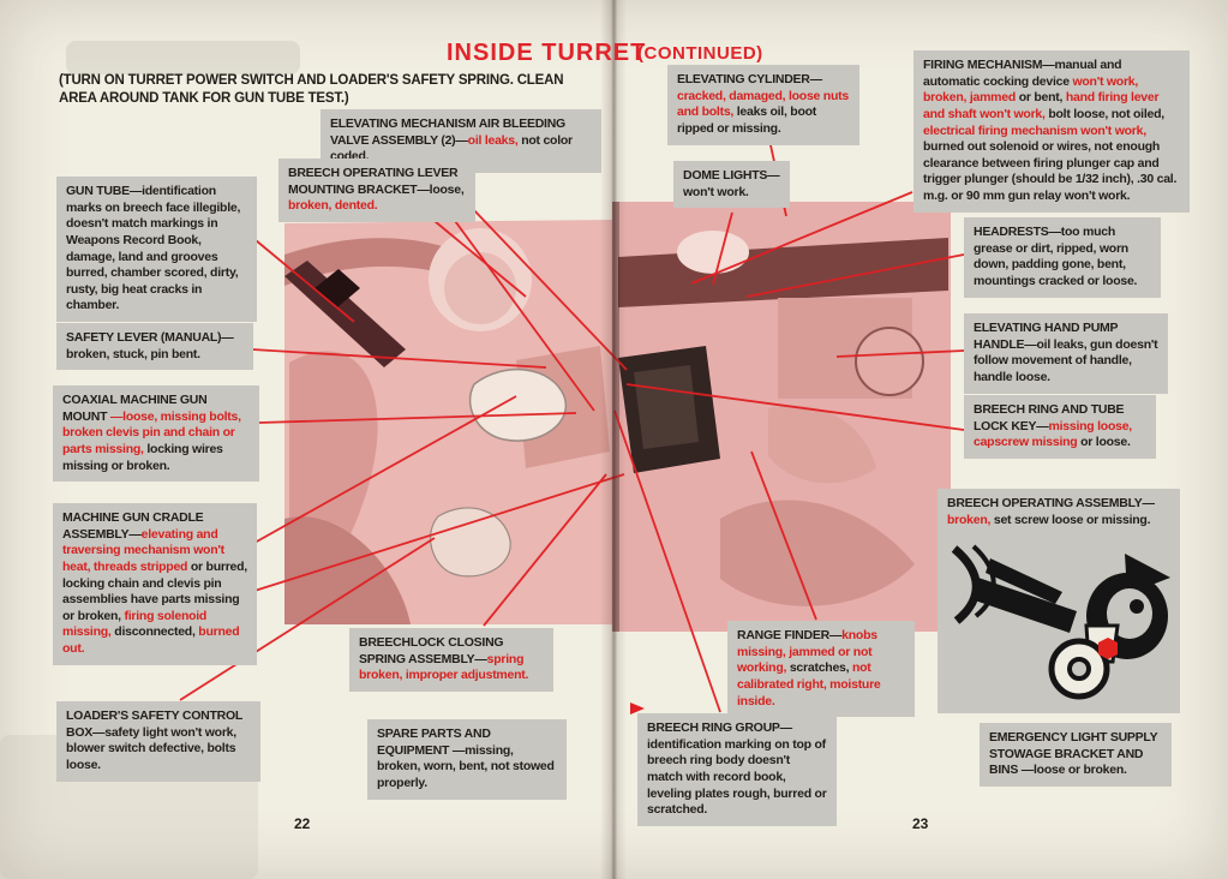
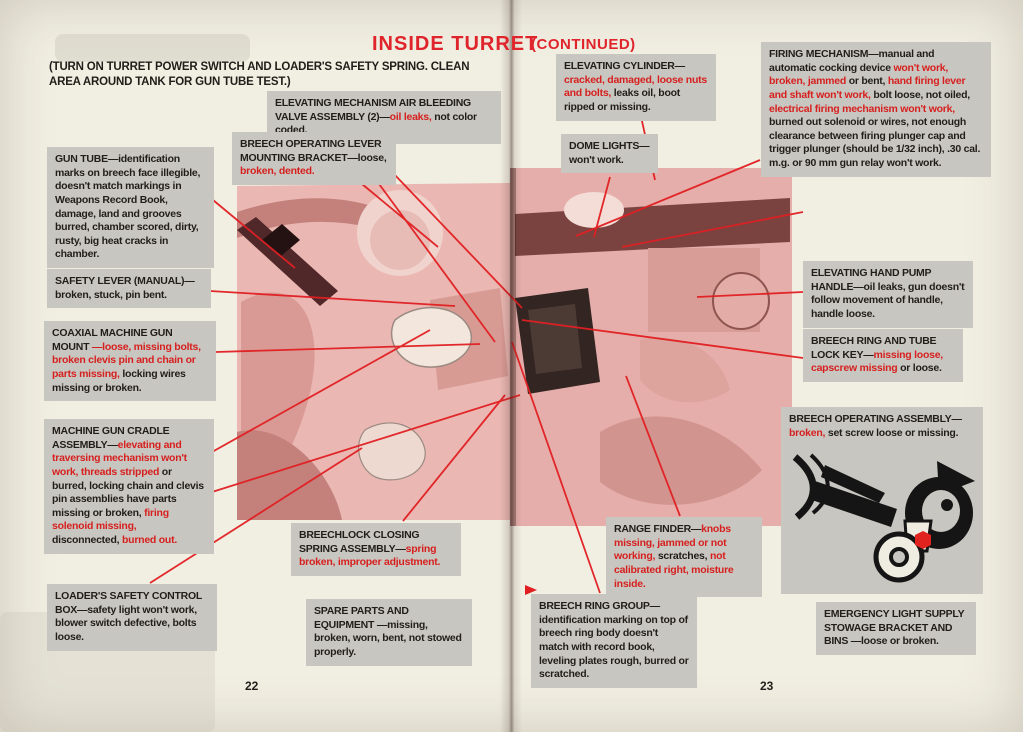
  INSIDE TURRET
  (CONTINUED)
  (TURN ON TURRET POWER SWITCH AND LOADER'S SAFETY SPRING. CLEAN AREA AROUND TANK FOR GUN TUBE TEST.)
  GUN TUBE—identification marks on breech face illegible, doesn't match markings in Weapons Record Book, damage, land and grooves burred, chamber scored, dirty, rusty, big heat cracks in chamber.
  SAFETY LEVER (MANUAL)— broken, stuck, pin bent.
  COAXIAL MACHINE GUN MOUNT —loose, missing bolts, broken clevis pin and chain or parts missing, locking wires missing or broken.
- MACHINE GUN CRADLE ASSEMBLY—elevating and traversing mechanism won't heat, threads stripped or burred, locking chain and clevis pin assemblies have parts missing or broken, firing solenoid missing, disconnected, burned out.
+ MACHINE GUN CRADLE ASSEMBLY—elevating and traversing mechanism won't work, threads stripped or burred, locking chain and clevis pin assemblies have parts missing or broken, firing solenoid missing, disconnected, burned out.
  LOADER'S SAFETY CONTROL BOX—safety light won't work, blower switch defective, bolts loose.
  ELEVATING MECHANISM AIR BLEEDING VALVE ASSEMBLY (2)—oil leaks, not color coded.
  BREECH OPERATING LEVER MOUNTING BRACKET—loose, broken, dented.
  BREECHLOCK CLOSING SPRING ASSEMBLY—spring broken, improper adjustment.
  SPARE PARTS AND EQUIPMENT —missing, broken, worn, bent, not stowed properly.
  ELEVATING CYLINDER—cracked, damaged, loose nuts and bolts, leaks oil, boot ripped or missing.
  DOME LIGHTS— won't work.
  FIRING MECHANISM—manual and automatic cocking device won't work, broken, jammed or bent, hand firing lever and shaft won't work, bolt loose, not oiled, electrical firing mechanism won't work, burned out solenoid or wires, not enough clearance between firing plunger cap and trigger plunger (should be 1/32 inch), .30 cal. m.g. or 90 mm gun relay won't work.
- HEADRESTS—too much grease or dirt, ripped, worn down, padding gone, bent, mountings cracked or loose.
  ELEVATING HAND PUMP HANDLE—oil leaks, gun doesn't follow movement of handle, handle loose.
  BREECH RING AND TUBE LOCK KEY—missing loose, capscrew missing or loose.
  RANGE FINDER—knobs missing, jammed or not working, scratches, not calibrated right, moisture inside.
  BREECH RING GROUP—identification marking on top of breech ring body doesn't match with record book, leveling plates rough, burred or scratched.
  EMERGENCY LIGHT SUPPLY STOWAGE BRACKET AND BINS —loose or broken.
  BREECH OPERATING ASSEMBLY—broken, set screw loose or missing.
  22
  23
